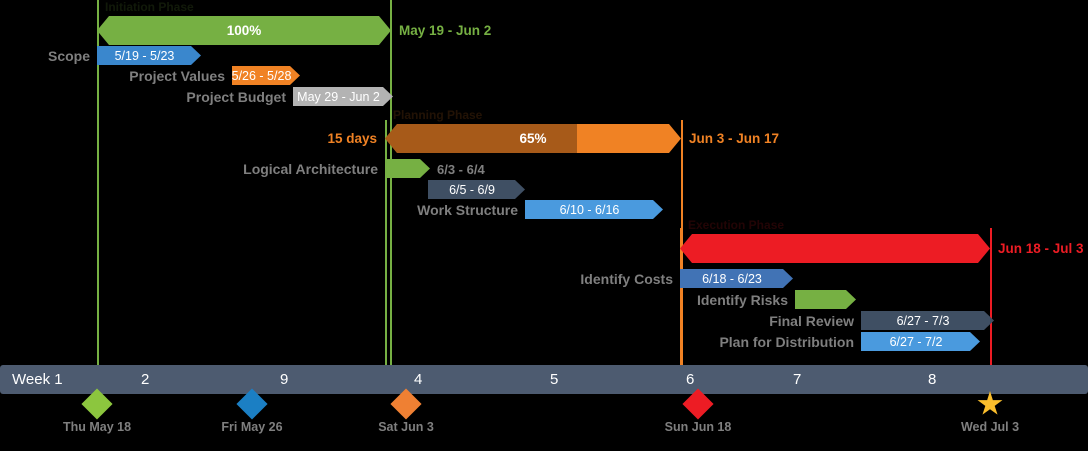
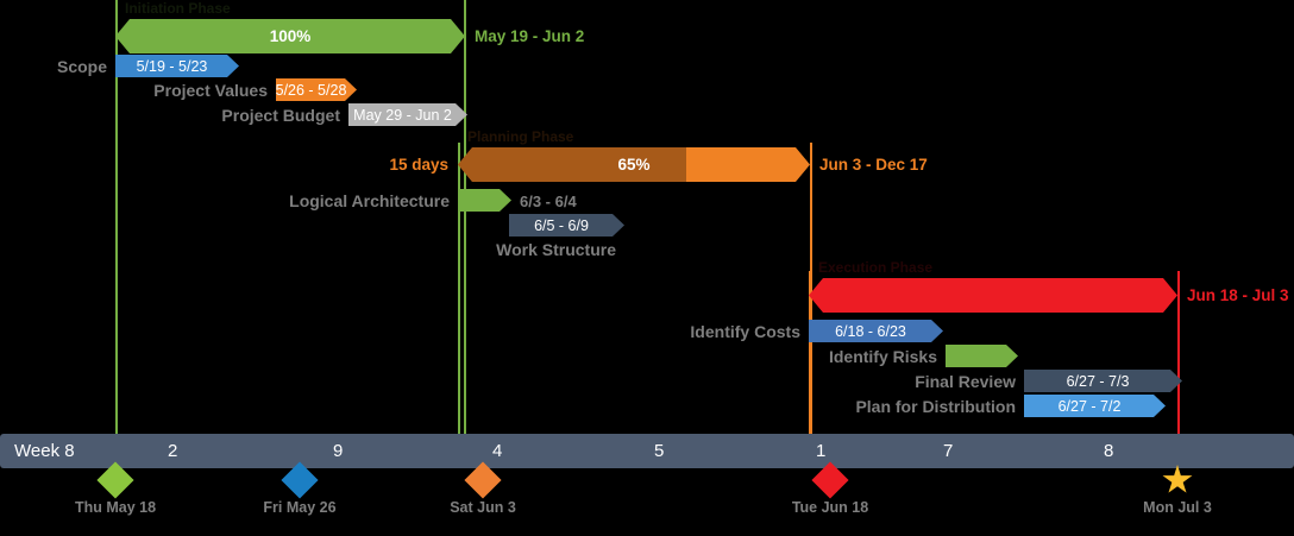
  Initiation Phase
  100%
  May 19 - Jun 2
  5/19 - 5/23
  Scope
  5/26 - 5/28
  Project Values
  May 29 - Jun 2
  Project Budget
  Planning Phase
  65%
  15 days
- Jun 3 - Jun 17
+ Jun 3 - Dec 17
  Logical Architecture
  6/3 - 6/4
  6/5 - 6/9
- 6/10 - 6/16
  Work Structure
  Execution Phase
  Jun 18 - Jul 3
  6/18 - 6/23
  Identify Costs
  Identify Risks
  6/27 - 7/3
  Final Review
  6/27 - 7/2
  Plan for Distribution
- Week 1
+ Week 8
  2
  9
  4
  5
- 6
+ 1
  7
  8
  Thu May 18
  Fri May 26
  Sat Jun 3
- Sun Jun 18
+ Tue Jun 18
- Wed Jul 3
+ Mon Jul 3
